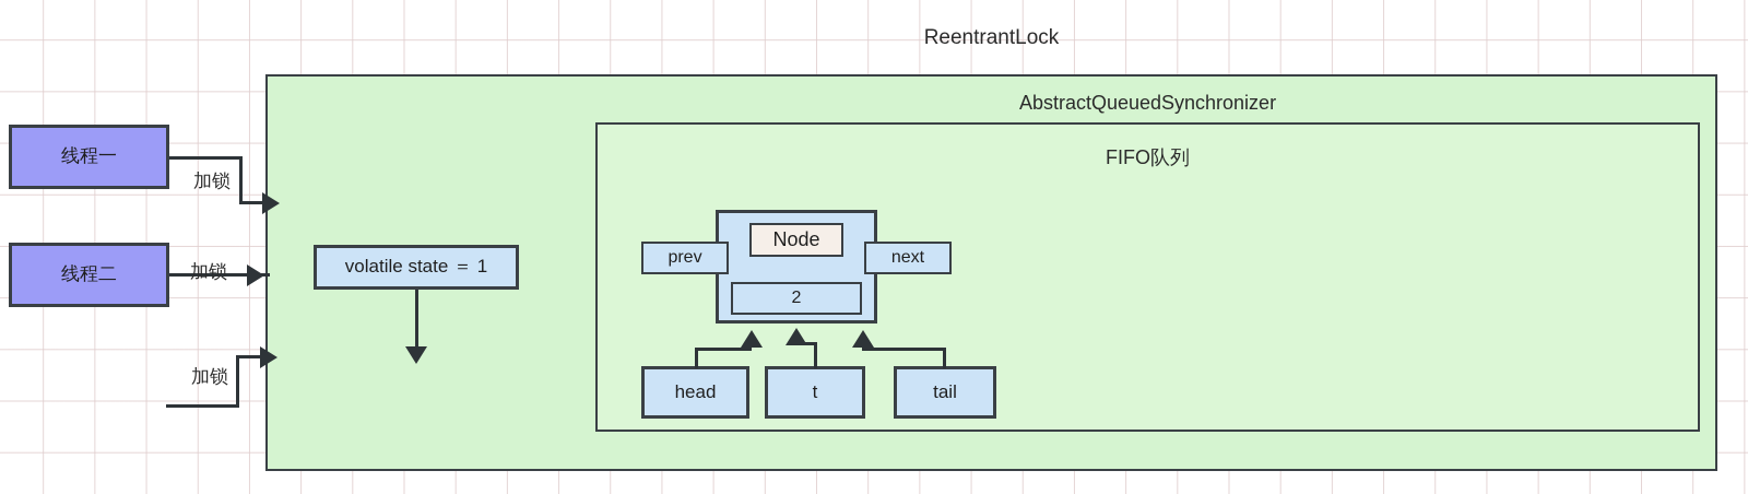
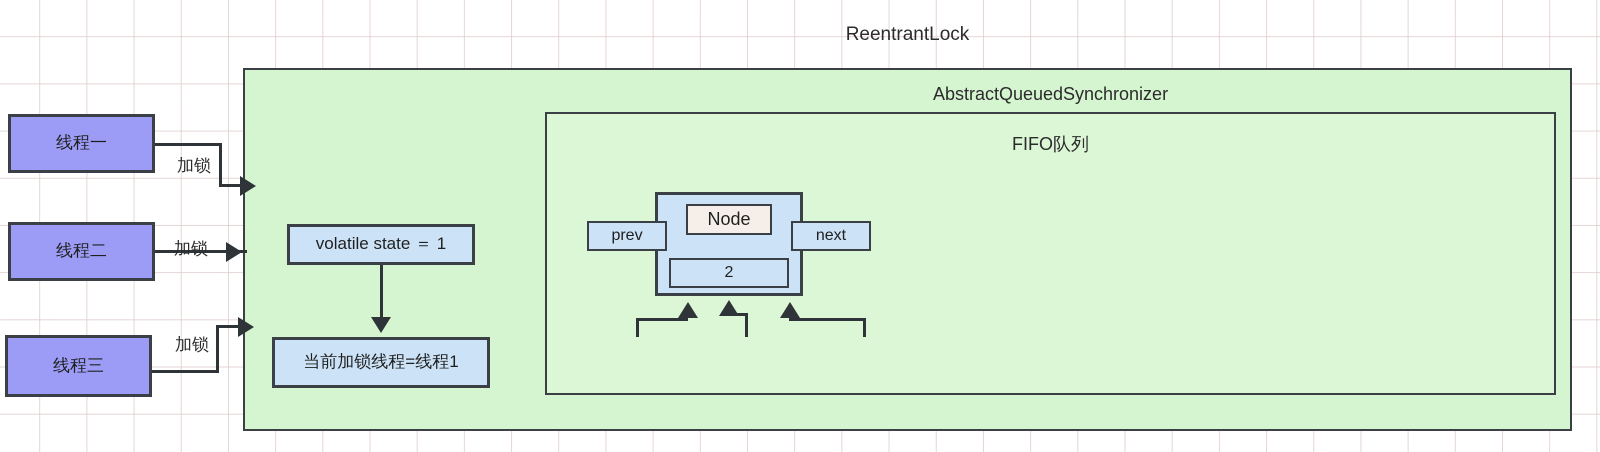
  ReentrantLock
  AbstractQueuedSynchronizer
  FIFO队列
  线程一
  线程二
+ 线程三
  加锁
  加锁
  加锁
  volatile state ＝ 1
+ 当前加锁线程=线程1
  Node
  2
  prev
  next
- head
- t
- tail
